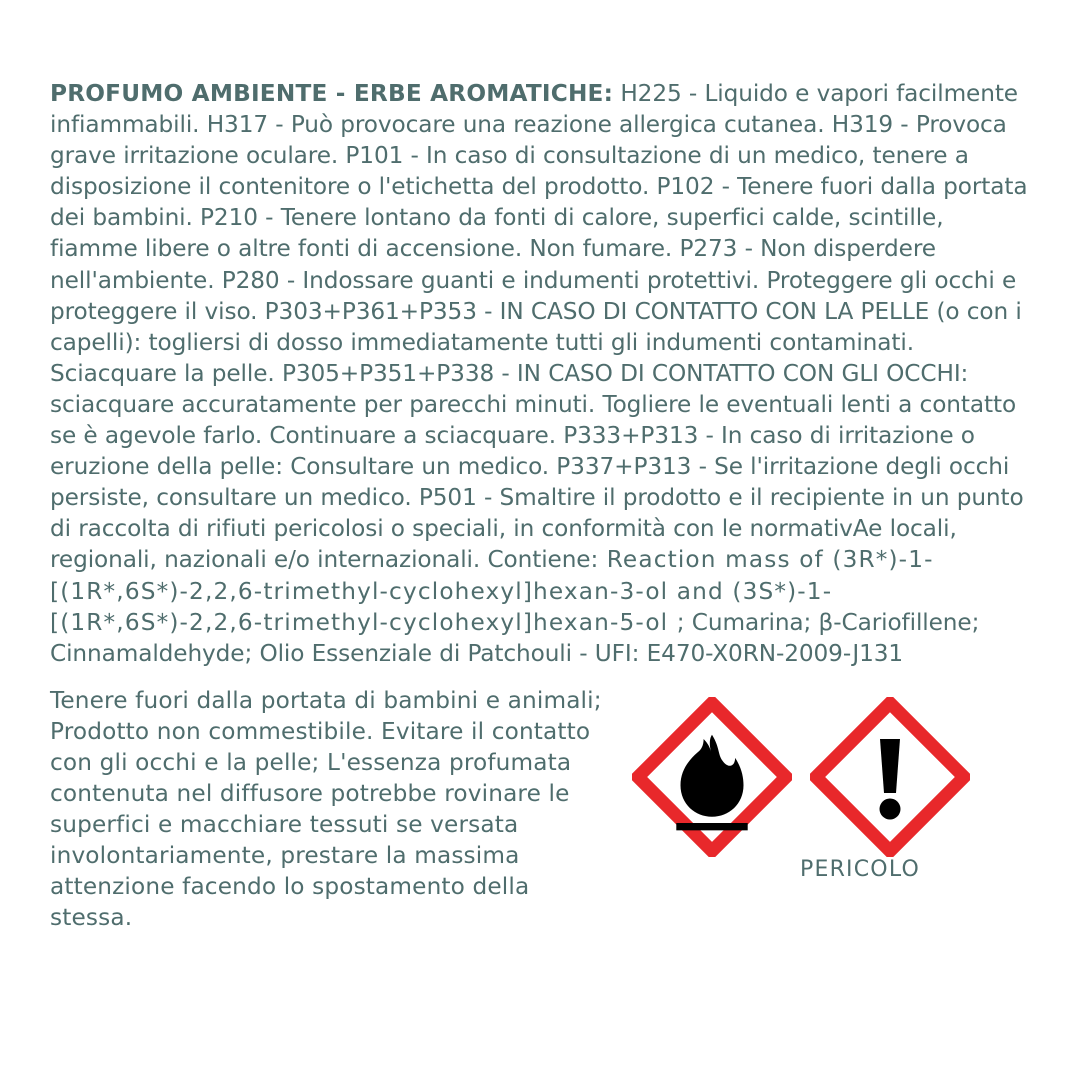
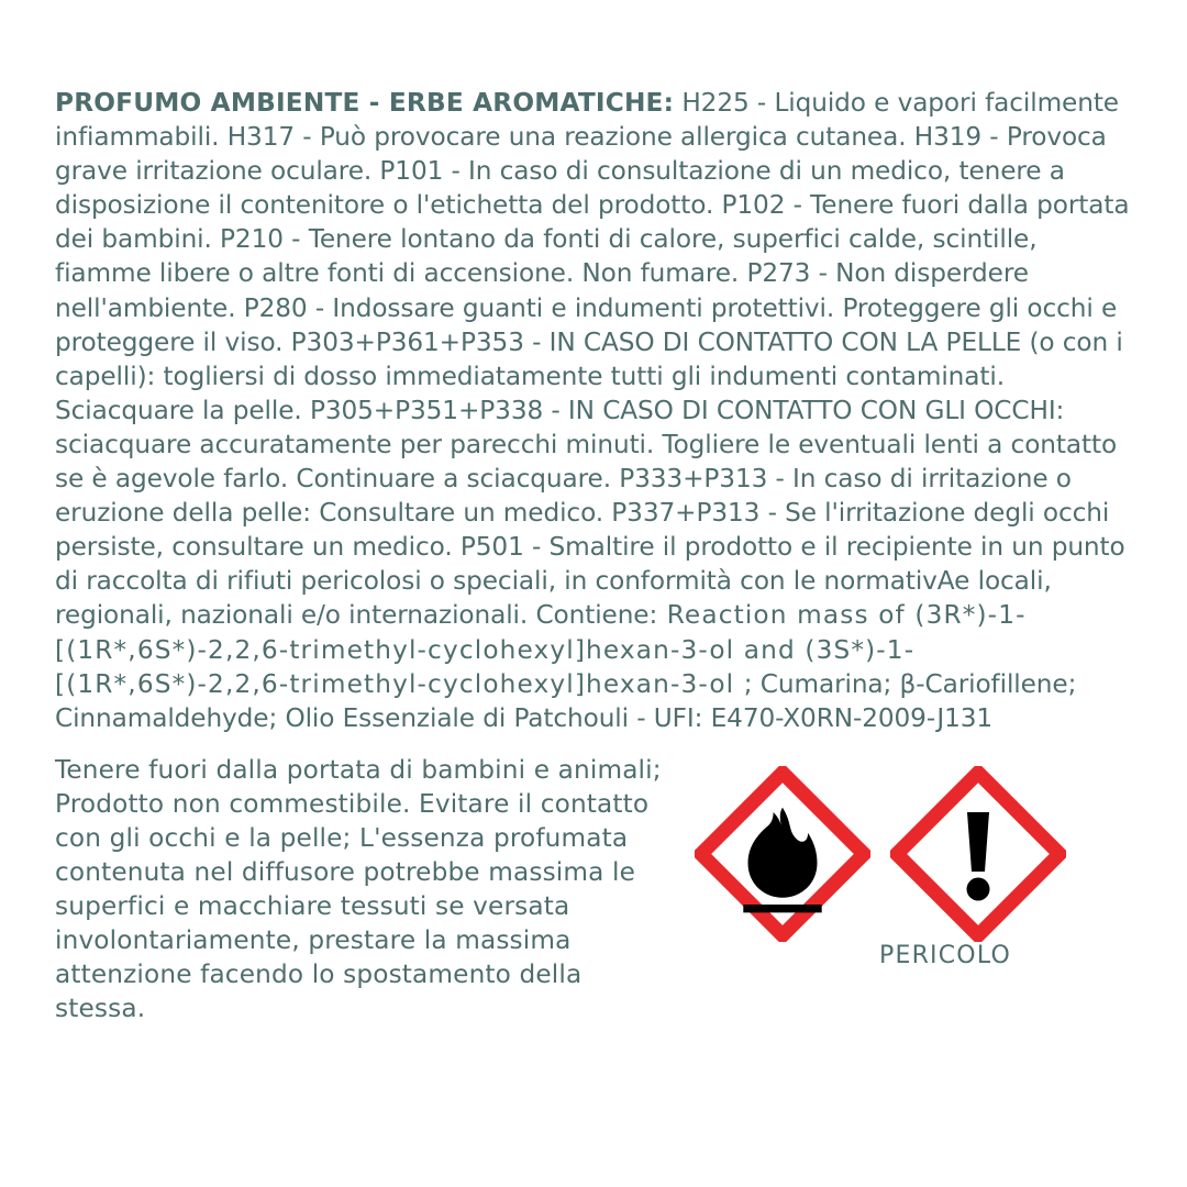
- PROFUMO AMBIENTE - ERBE AROMATICHE: H225 - Liquido e vapori facilmente infiammabili. H317 - Può provocare una reazione allergica cutanea. H319 - Provoca grave irritazione oculare. P101 - In caso di consultazione di un medico, tenere a disposizione il contenitore o l'etichetta del prodotto. P102 - Tenere fuori dalla portata dei bambini. P210 - Tenere lontano da fonti di calore, superfici calde, scintille, fiamme libere o altre fonti di accensione. Non fumare. P273 - Non disperdere nell'ambiente. P280 - Indossare guanti e indumenti protettivi. Proteggere gli occhi e proteggere il viso. P303+P361+P353 - IN CASO DI CONTATTO CON LA PELLE (o con i capelli): togliersi di dosso immediatamente tutti gli indumenti contaminati. Sciacquare la pelle. P305+P351+P338 - IN CASO DI CONTATTO CON GLI OCCHI: sciacquare accuratamente per parecchi minuti. Togliere le eventuali lenti a contatto se è agevole farlo. Continuare a sciacquare. P333+P313 - In caso di irritazione o eruzione della pelle: Consultare un medico. P337+P313 - Se l'irritazione degli occhi persiste, consultare un medico. P501 - Smaltire il prodotto e il recipiente in un punto di raccolta di rifiuti pericolosi o speciali, in conformità con le normativAe locali, regionali, nazionali e/o internazionali. Contiene: Reaction mass of (3R*)-1-[(1R*,6S*)-2,2,6-trimethyl-cyclohexyl]hexan-3-ol and (3S*)-1-[(1R*,6S*)-2,2,6-trimethyl-cyclohexyl]hexan-5-ol ; Cumarina; β-Cariofillene; Cinnamaldehyde; Olio Essenziale di Patchouli - UFI: E470-X0RN-2009-J131
+ PROFUMO AMBIENTE - ERBE AROMATICHE: H225 - Liquido e vapori facilmente infiammabili. H317 - Può provocare una reazione allergica cutanea. H319 - Provoca grave irritazione oculare. P101 - In caso di consultazione di un medico, tenere a disposizione il contenitore o l'etichetta del prodotto. P102 - Tenere fuori dalla portata dei bambini. P210 - Tenere lontano da fonti di calore, superfici calde, scintille, fiamme libere o altre fonti di accensione. Non fumare. P273 - Non disperdere nell'ambiente. P280 - Indossare guanti e indumenti protettivi. Proteggere gli occhi e proteggere il viso. P303+P361+P353 - IN CASO DI CONTATTO CON LA PELLE (o con i capelli): togliersi di dosso immediatamente tutti gli indumenti contaminati. Sciacquare la pelle. P305+P351+P338 - IN CASO DI CONTATTO CON GLI OCCHI: sciacquare accuratamente per parecchi minuti. Togliere le eventuali lenti a contatto se è agevole farlo. Continuare a sciacquare. P333+P313 - In caso di irritazione o eruzione della pelle: Consultare un medico. P337+P313 - Se l'irritazione degli occhi persiste, consultare un medico. P501 - Smaltire il prodotto e il recipiente in un punto di raccolta di rifiuti pericolosi o speciali, in conformità con le normativAe locali, regionali, nazionali e/o internazionali. Contiene: Reaction mass of (3R*)-1-[(1R*,6S*)-2,2,6-trimethyl-cyclohexyl]hexan-3-ol and (3S*)-1-[(1R*,6S*)-2,2,6-trimethyl-cyclohexyl]hexan-3-ol ; Cumarina; β-Cariofillene; Cinnamaldehyde; Olio Essenziale di Patchouli - UFI: E470-X0RN-2009-J131
- Tenere fuori dalla portata di bambini e animali; Prodotto non commestibile. Evitare il contatto con gli occhi e la pelle; L'essenza profumata contenuta nel diffusore potrebbe rovinare le superfici e macchiare tessuti se versata involontariamente, prestare la massima attenzione facendo lo spostamento della stessa.
+ Tenere fuori dalla portata di bambini e animali; Prodotto non commestibile. Evitare il contatto con gli occhi e la pelle; L'essenza profumata contenuta nel diffusore potrebbe massima le superfici e macchiare tessuti se versata involontariamente, prestare la massima attenzione facendo lo spostamento della stessa.
  PERICOLO
